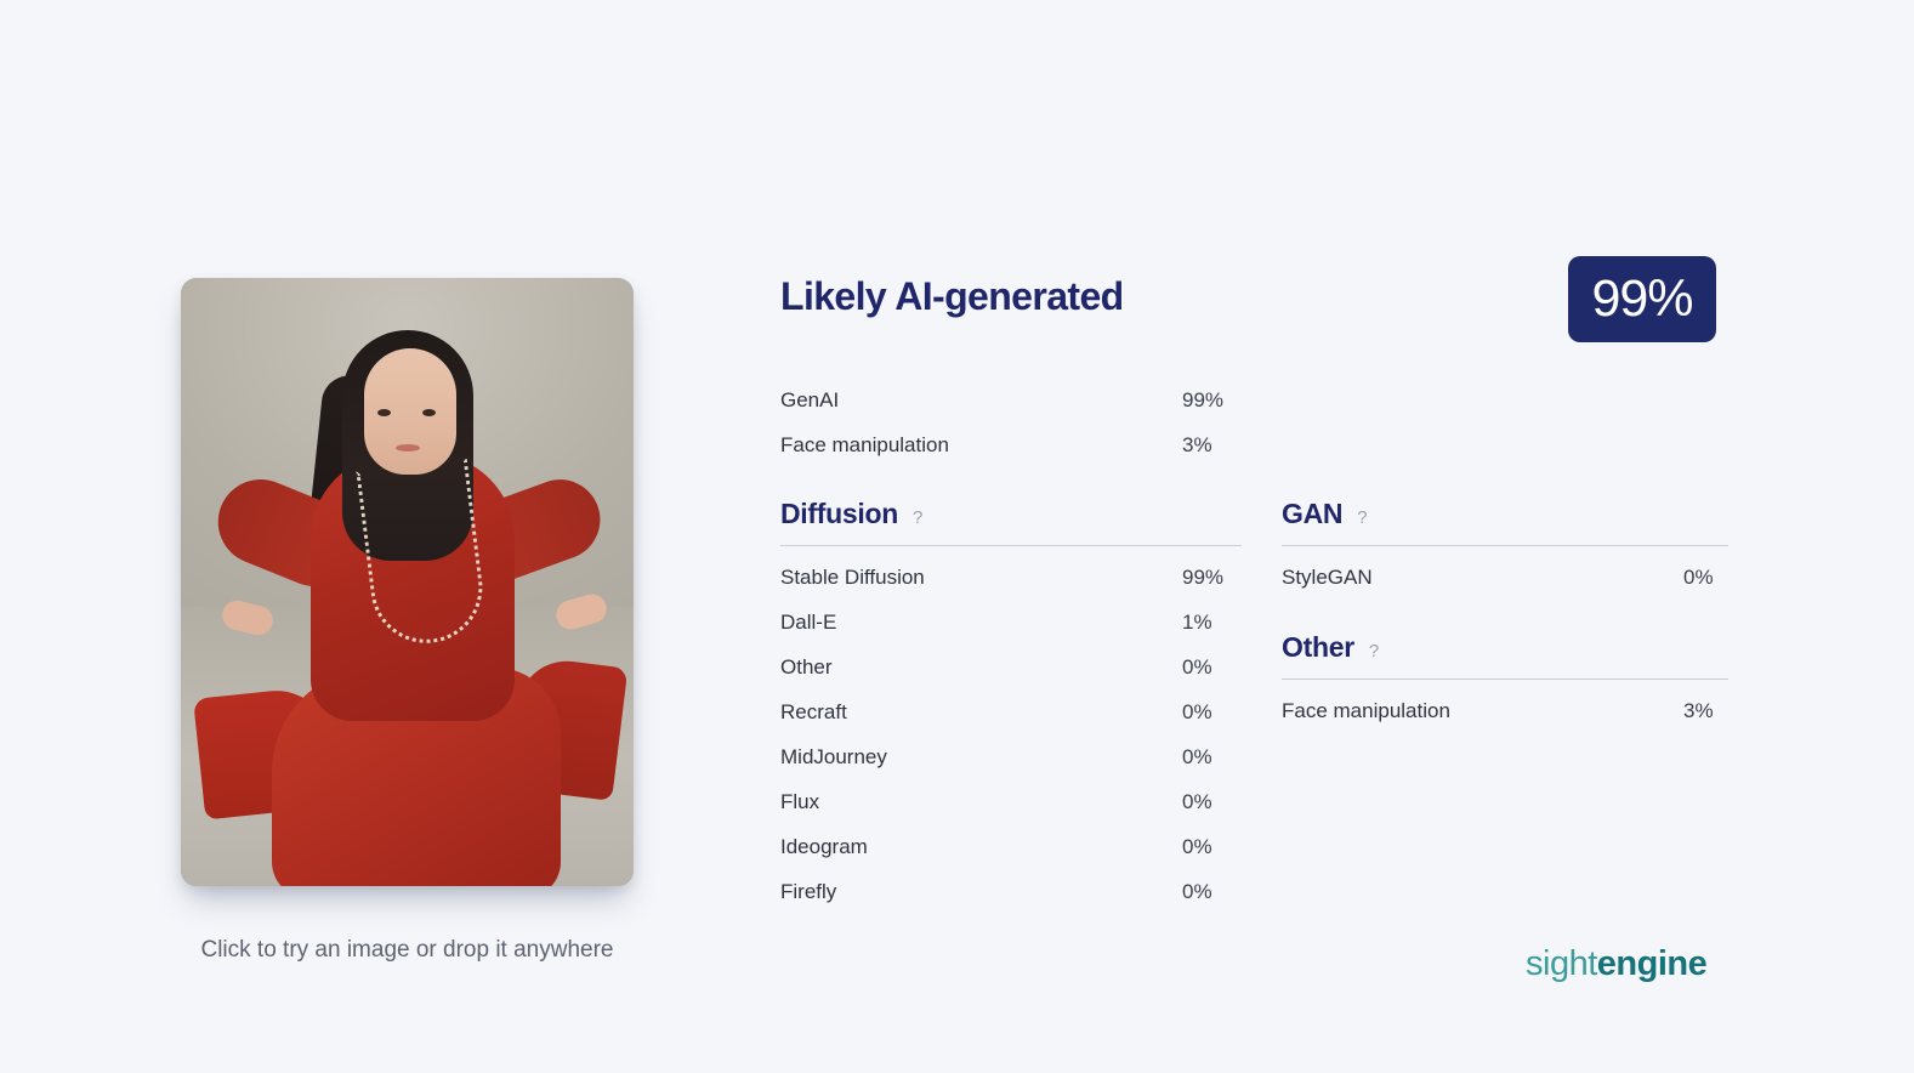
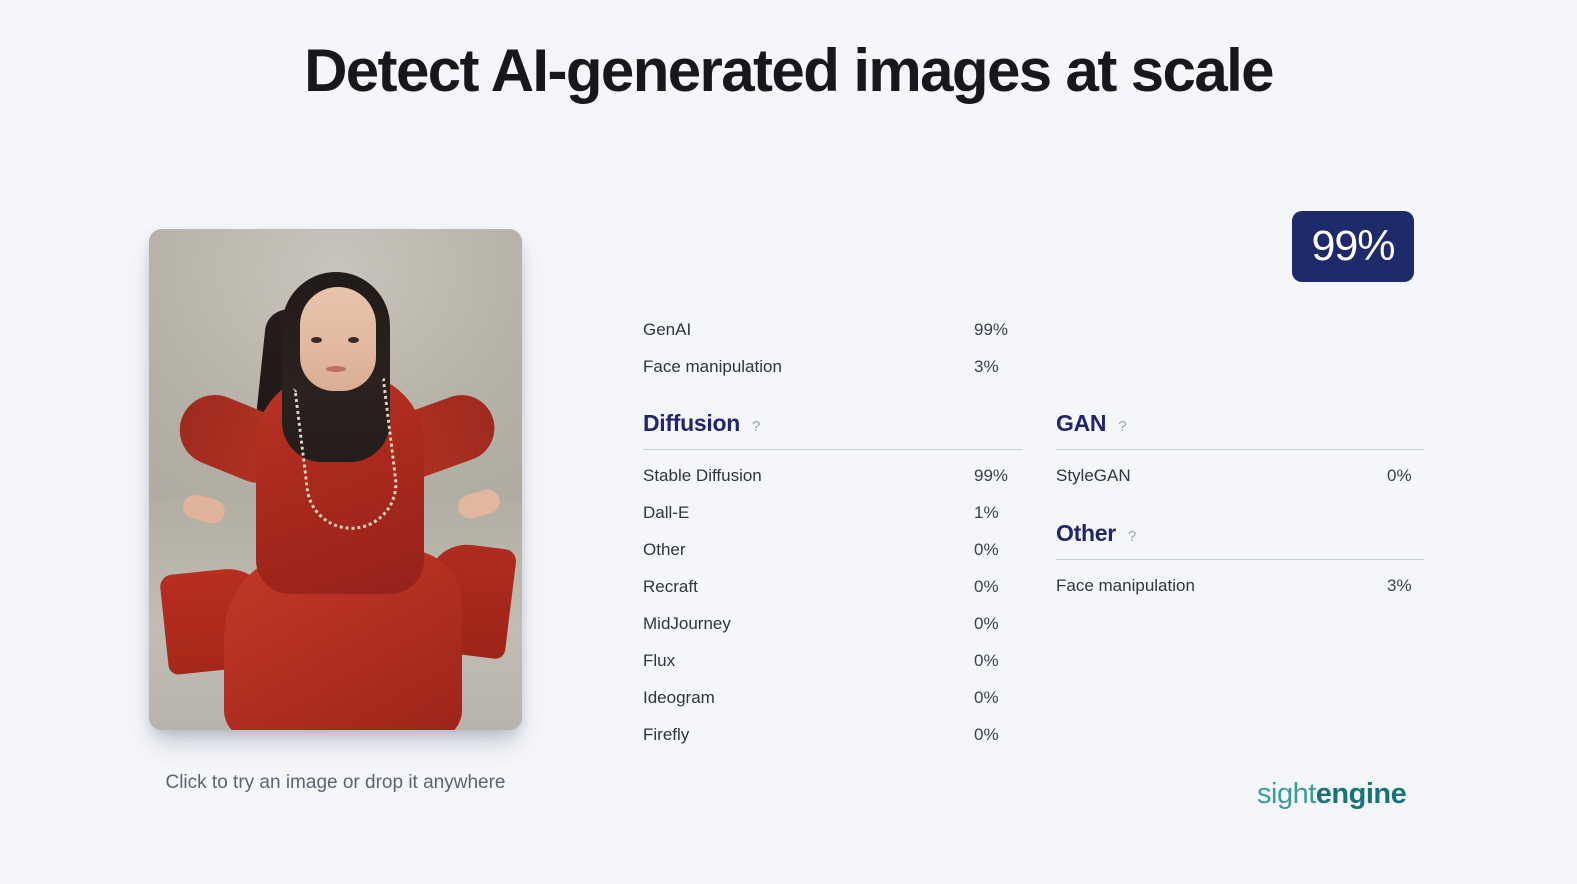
+ Detect AI-generated images at scale
  Click to try an image or drop it anywhere
- Likely AI-generated
  99%
  GenAI
  99%
  Face manipulation
  3%
  Diffusion
  ?
  Stable Diffusion
  99%
  Dall-E
  1%
  Other
  0%
  Recraft
  0%
  MidJourney
  0%
  Flux
  0%
  Ideogram
  0%
  Firefly
  0%
  GAN
  ?
  StyleGAN
  0%
  Other
  ?
  Face manipulation
  3%
  sightengine
